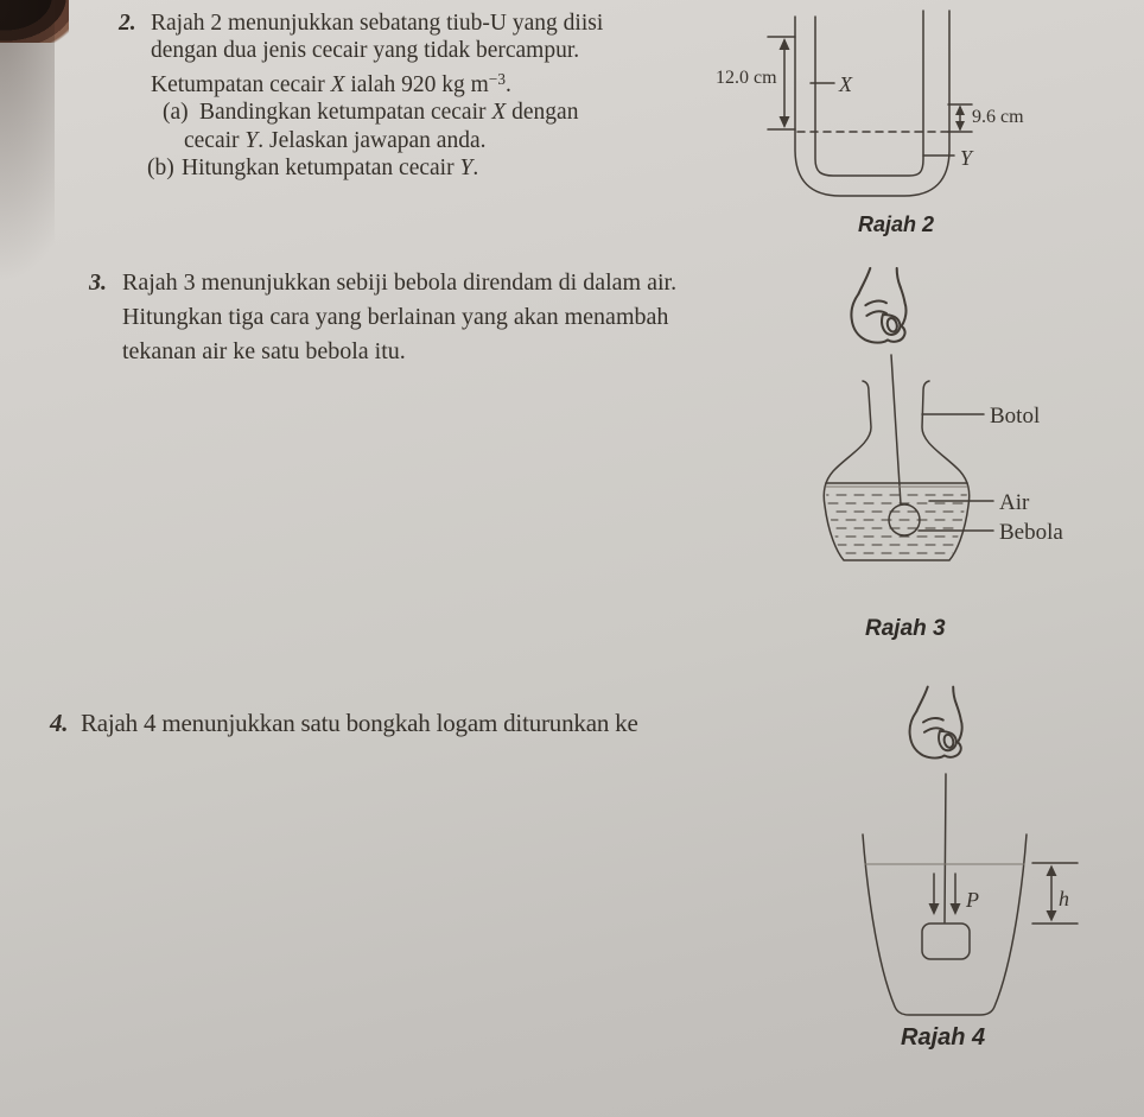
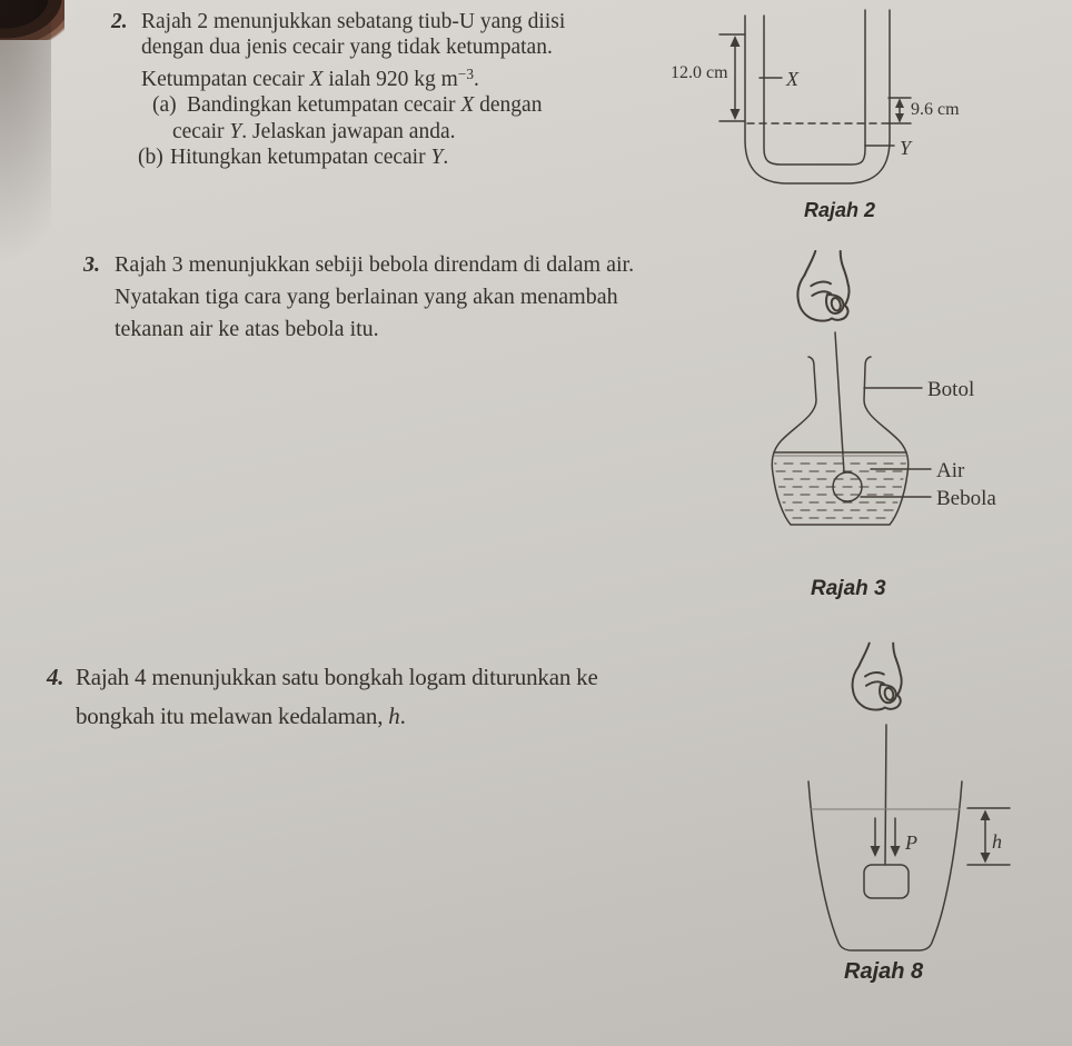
  2.
  Rajah 2 menunjukkan sebatang tiub-U yang diisi
- dengan dua jenis cecair yang tidak bercampur.
+ dengan dua jenis cecair yang tidak ketumpatan.
  Ketumpatan cecair X ialah 920 kg m−3.
  (a) Bandingkan ketumpatan cecair X dengan
  cecair Y. Jelaskan jawapan anda.
  (b) Hitungkan ketumpatan cecair Y.
  12.0 cm
  X
  9.6 cm
  Y
  Rajah 2
  3.
  Rajah 3 menunjukkan sebiji bebola direndam di dalam air.
- Hitungkan tiga cara yang berlainan yang akan menambah
+ Nyatakan tiga cara yang berlainan yang akan menambah
- tekanan air ke satu bebola itu.
+ tekanan air ke atas bebola itu.
  Botol
  Air
  Bebola
  Rajah 3
  4.
  Rajah 4 menunjukkan satu bongkah logam diturunkan ke
+ bongkah itu melawan kedalaman, h.
  P
  h
- Rajah 4
+ Rajah 8
